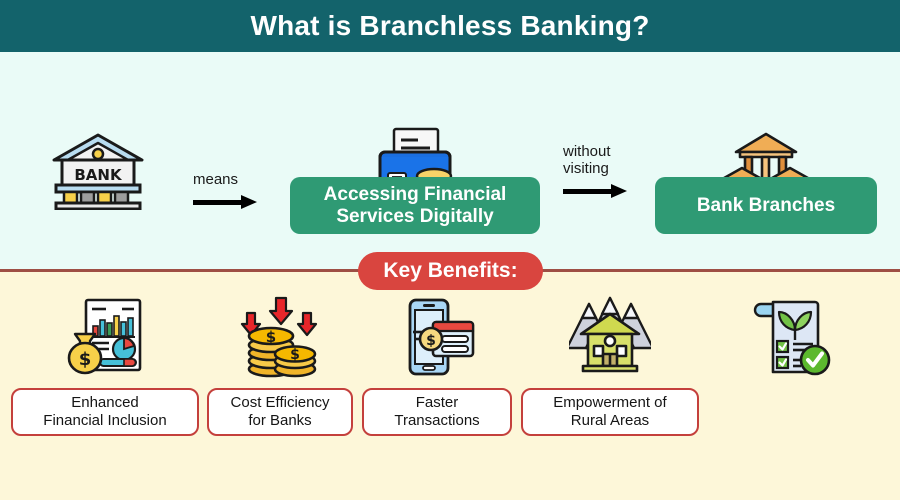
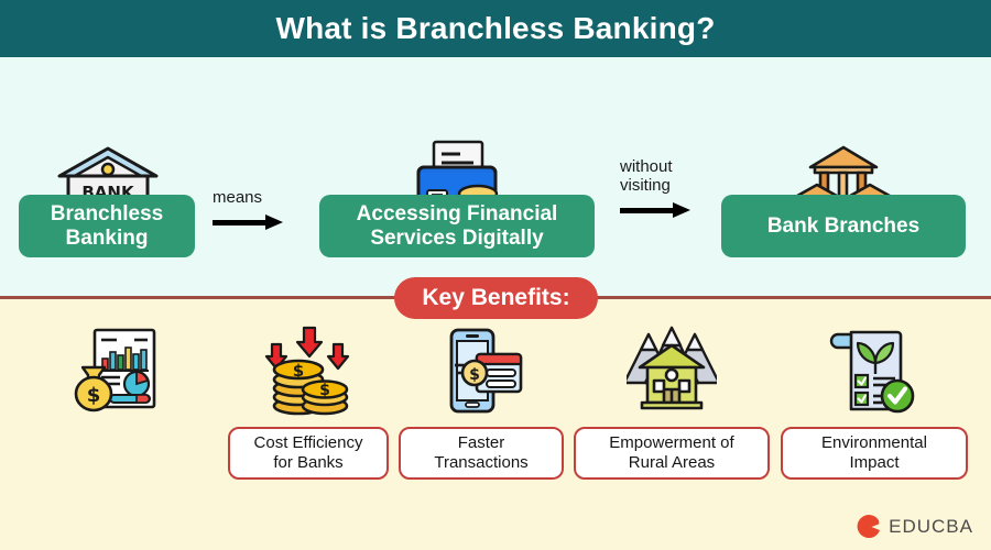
  What is Branchless Banking?
  BANK
+ Branchless
+ Banking
  means
  Accessing Financial
  Services Digitally
  without
  visiting
  Bank Branches
  $
- Enhanced
- Financial Inclusion
  $
  $
  Cost Efficiency
  for Banks
  $
  Faster
  Transactions
  Empowerment of
  Rural Areas
+ Environmental
+ Impact
  Key Benefits:
+ EDUCBA
